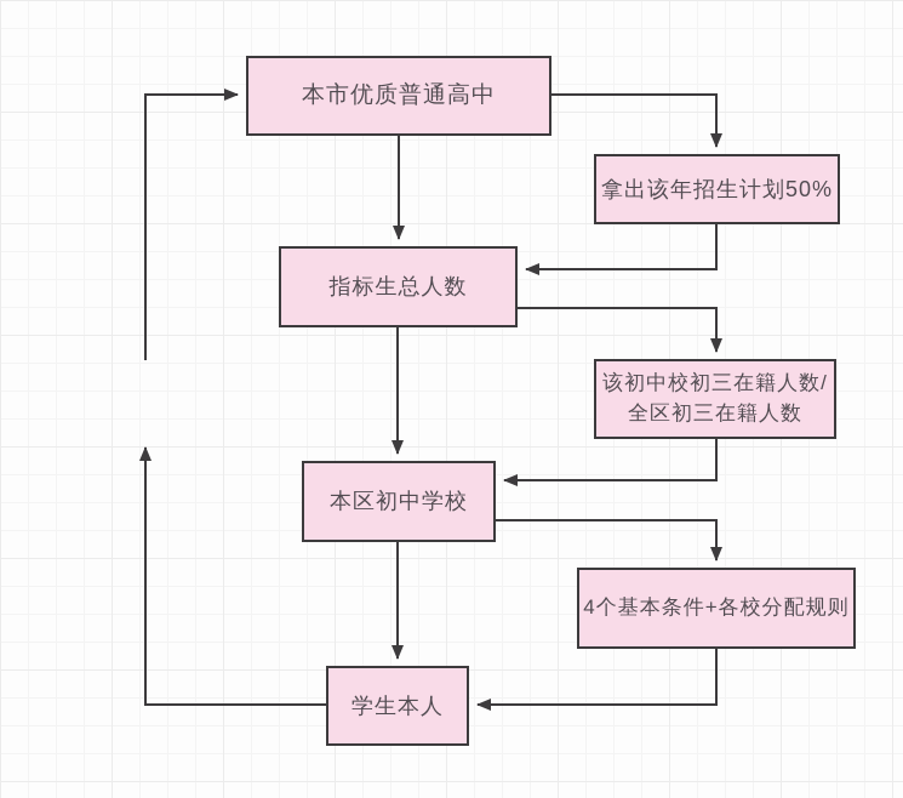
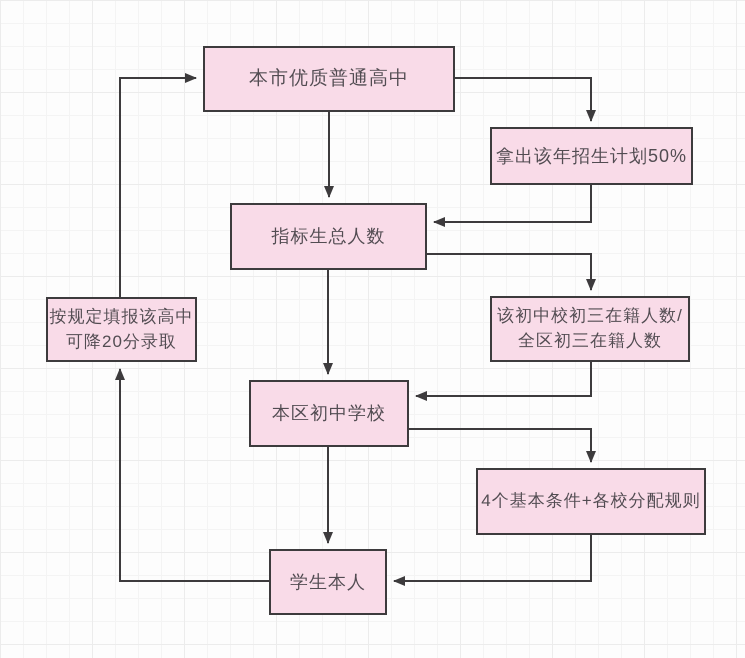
  本市优质普通高中
  拿出该年招生计划50%
  指标生总人数
  该初中校初三在籍人数/
  全区初三在籍人数
+ 按规定填报该高中
+ 可降20分录取
  本区初中学校
  4个基本条件+各校分配规则
  学生本人
